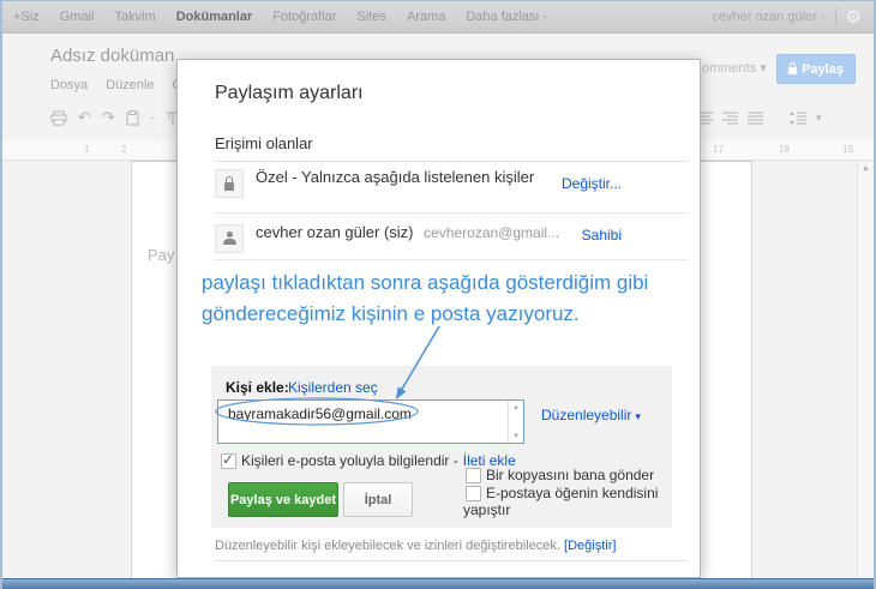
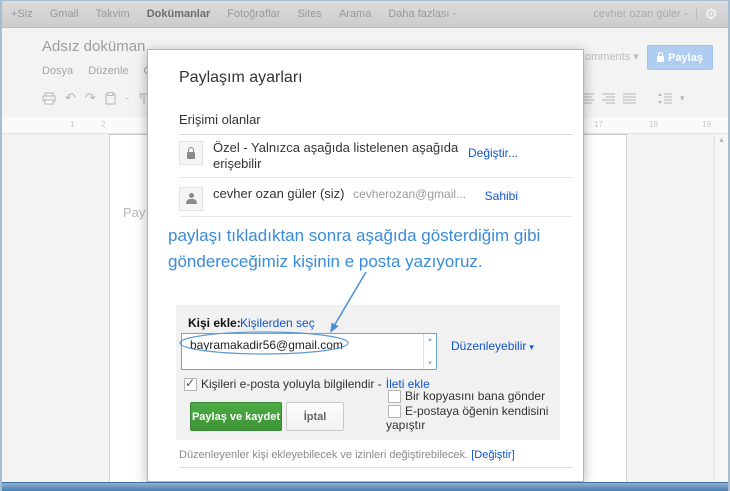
  +Siz
  Gmail
  Takvim
  Dokümanlar
  Fotoğraflar
  Sites
  Arama
  Daha fazlası -
  cevher ozan güler -
  ⚙
  Adsız doküman
  omments ▾
  Paylaş
  Dosya
  Düzenle
  ↶
  ↷
  -
  ▾
  1
  2
  17
  18
  19
  Pay
  Paylaşım ayarları
  Erişimi olanlar
- Özel - Yalnızca aşağıda listelenen kişiler
+ Özel - Yalnızca aşağıda listelenen aşağıda
+ erişebilir
  Değiştir...
  cevher ozan güler (siz) cevherozan@gmail...
  Sahibi
  paylaşı tıkladıktan sonra aşağıda gösterdiğim gibi
  göndereceğimiz kişinin e posta yazıyoruz.
  Kişi ekle:
  Kişilerden seç
  bayramakadir56@gmail.com
  Düzenleyebilir ▾
  Kişileri e-posta yoluyla bilgilendir -
  İleti ekle
  Paylaş ve kaydet
  İptal
  Bir kopyasını bana gönder
  E-postaya öğenin kendisini yapıştır
- Düzenleyebilir kişi ekleyebilecek ve izinleri değiştirebilecek. [Değiştir]
+ Düzenleyenler kişi ekleyebilecek ve izinleri değiştirebilecek. [Değiştir]
